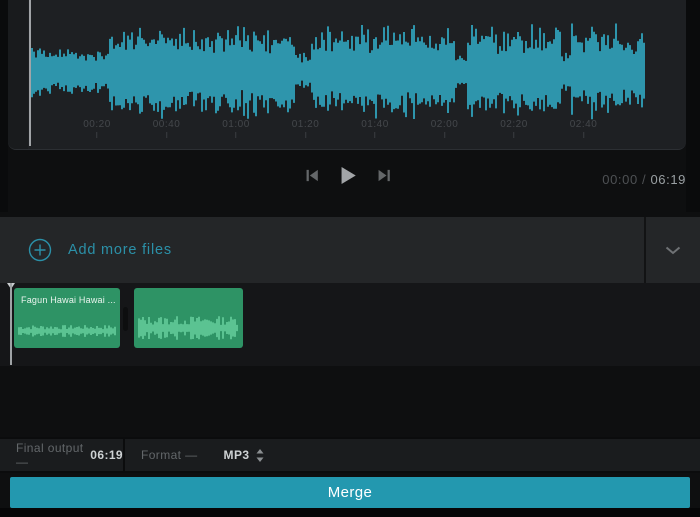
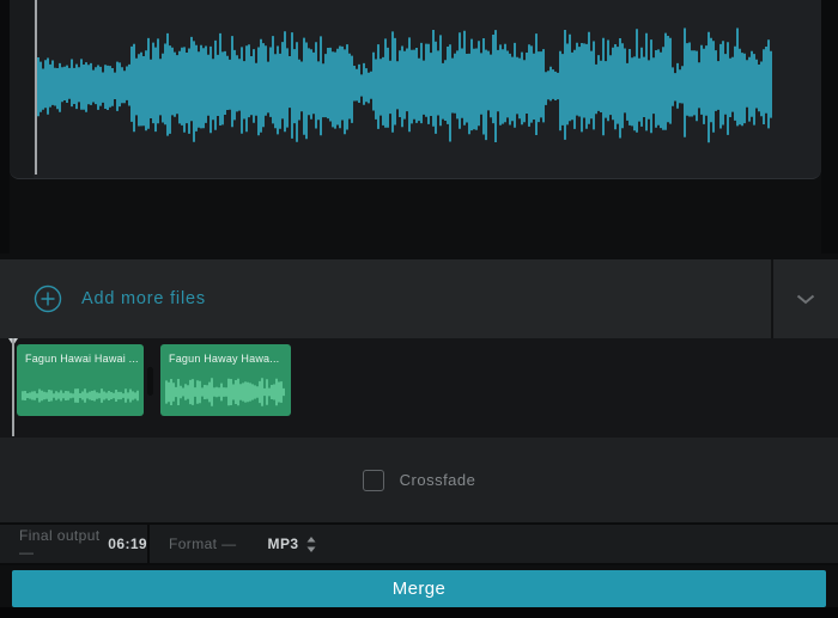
- 00:20
- 00:40
- 01:00
- 01:20
- 01:40
- 02:00
- 02:20
- 02:40
- 00:00 / 06:19
  Add more files
  Fagun Hawai Hawai ...
+ Fagun Haway Hawa...
+ Crossfade
  Final output —
  06:19
  Format —
  MP3
  Merge
